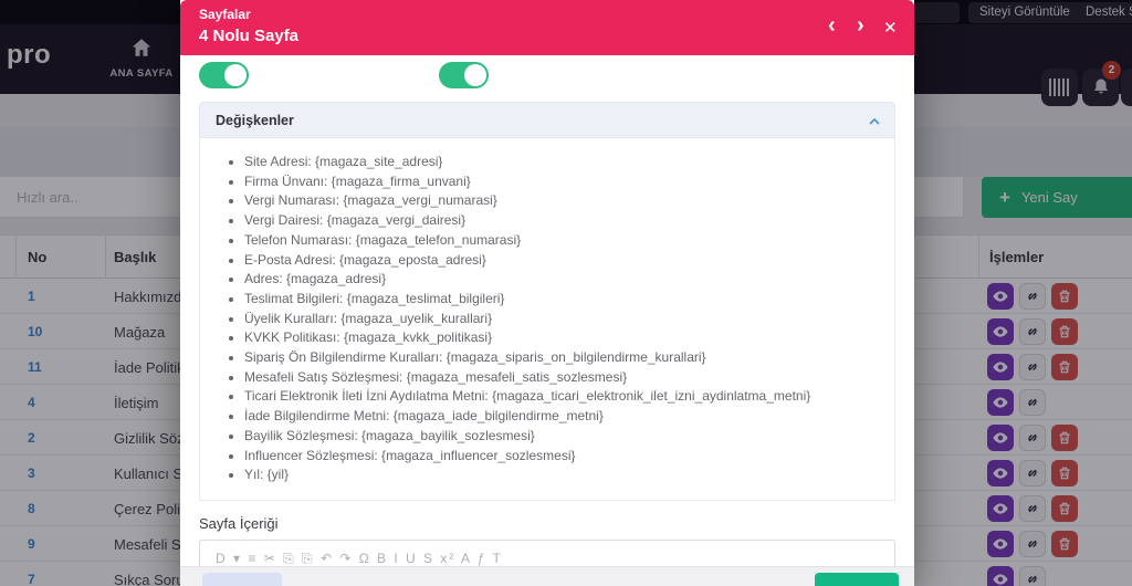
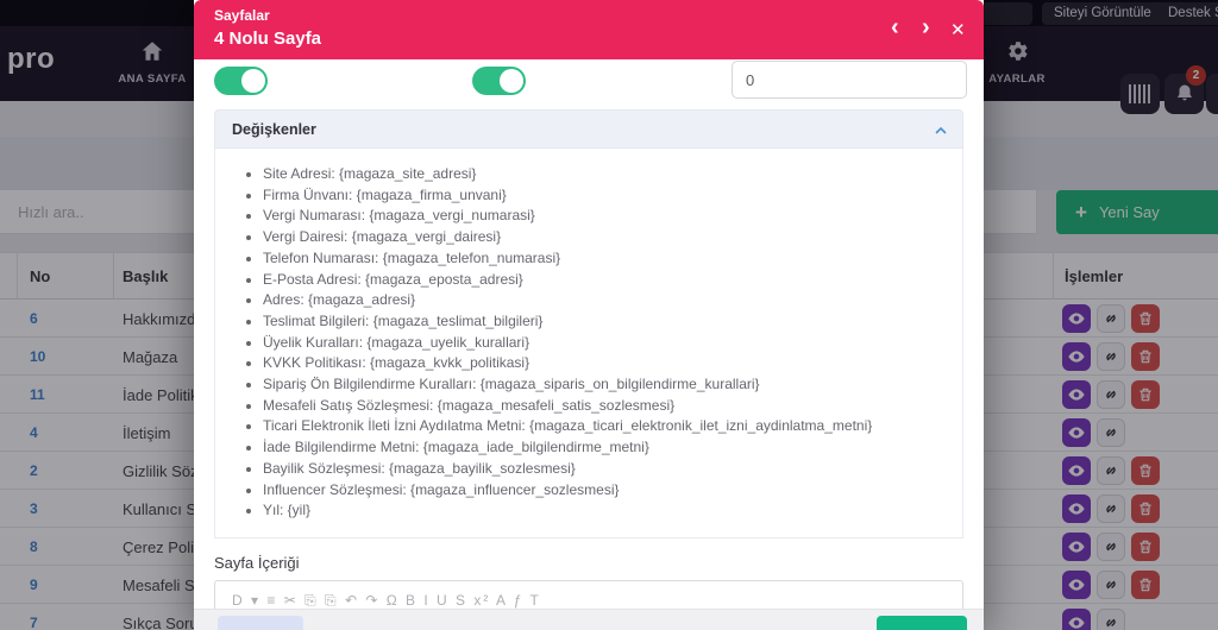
  Siteyi Görüntüle
  Destek
  pro
  ANA SAYFA
+ AYARLAR
  2
  Hızlı ara..
  +
  Yeni Say
  No
  Başlık
  İşlemler
- 1
+ 6
  Hakkımızd
  10
  Mağaza
  11
  İade Politi
  4
  İletişim
  2
  Gizlilik Sö
  3
  Kullanıcı S
  8
  9
  7
  Sayfalar
  4 Nolu Sayfa
  ‹
  ›
  ✕
+ 0
  Değişkenler
  Site Adresi: {magaza_site_adresi}
  Firma Ünvanı: {magaza_firma_unvani}
  Vergi Numarası: {magaza_vergi_numarasi}
  Vergi Dairesi: {magaza_vergi_dairesi}
  Telefon Numarası: {magaza_telefon_numarasi}
  E-Posta Adresi: {magaza_eposta_adresi}
  Adres: {magaza_adresi}
  Teslimat Bilgileri: {magaza_teslimat_bilgileri}
  Üyelik Kuralları: {magaza_uyelik_kurallari}
  KVKK Politikası: {magaza_kvkk_politikasi}
  Sipariş Ön Bilgilendirme Kuralları: {magaza_siparis_on_bilgilendirme_kurallari}
  Mesafeli Satış Sözleşmesi: {magaza_mesafeli_satis_sozlesmesi}
  Ticari Elektronik İleti İzni Aydılatma Metni: {magaza_ticari_elektronik_ilet_izni_aydinlatma_metni}
  İade Bilgilendirme Metni: {magaza_iade_bilgilendirme_metni}
  Bayilik Sözleşmesi: {magaza_bayilik_sozlesmesi}
  Influencer Sözleşmesi: {magaza_influencer_sozlesmesi}
  Yıl: {yil}
  Sayfa İçeriği
  D ▾ ≡ ✂ ⎘ ⎘ ↶ ↷ Ω B I U S x² A ƒ T
